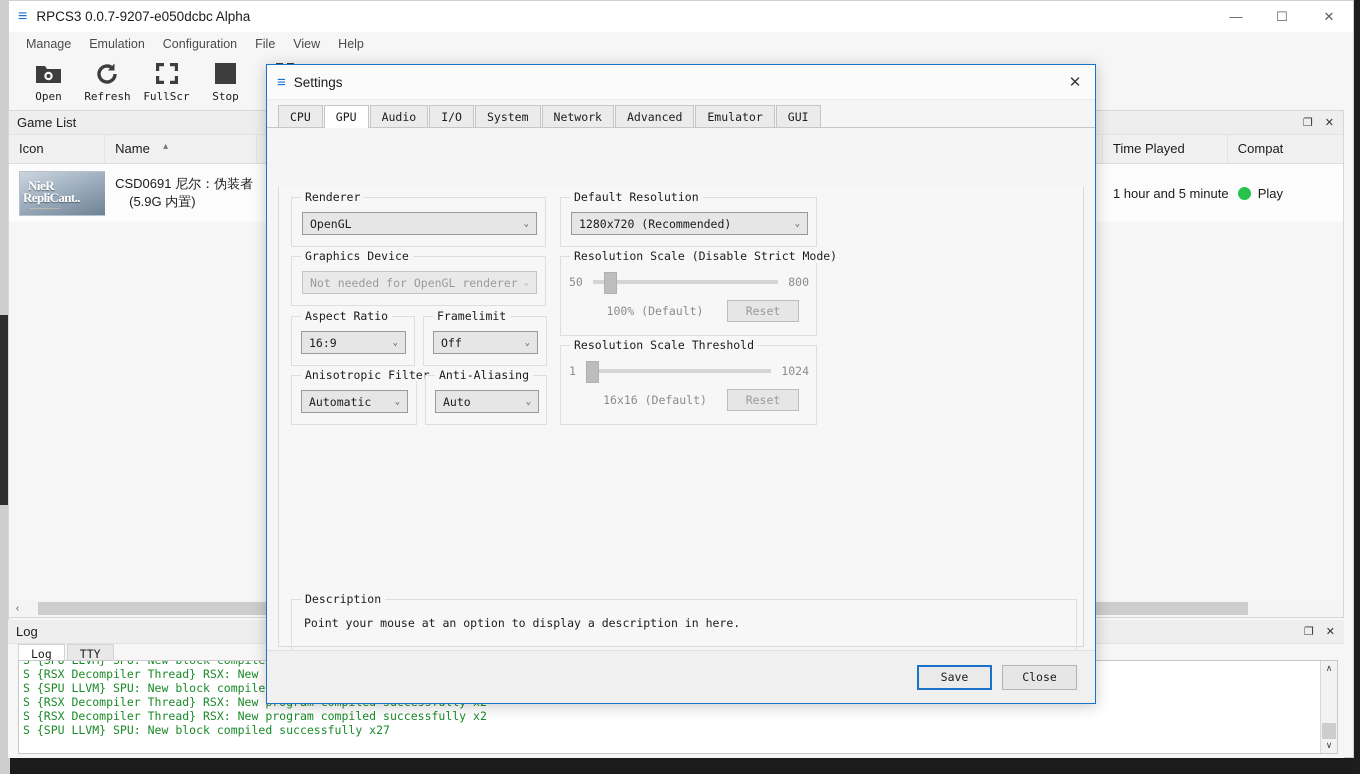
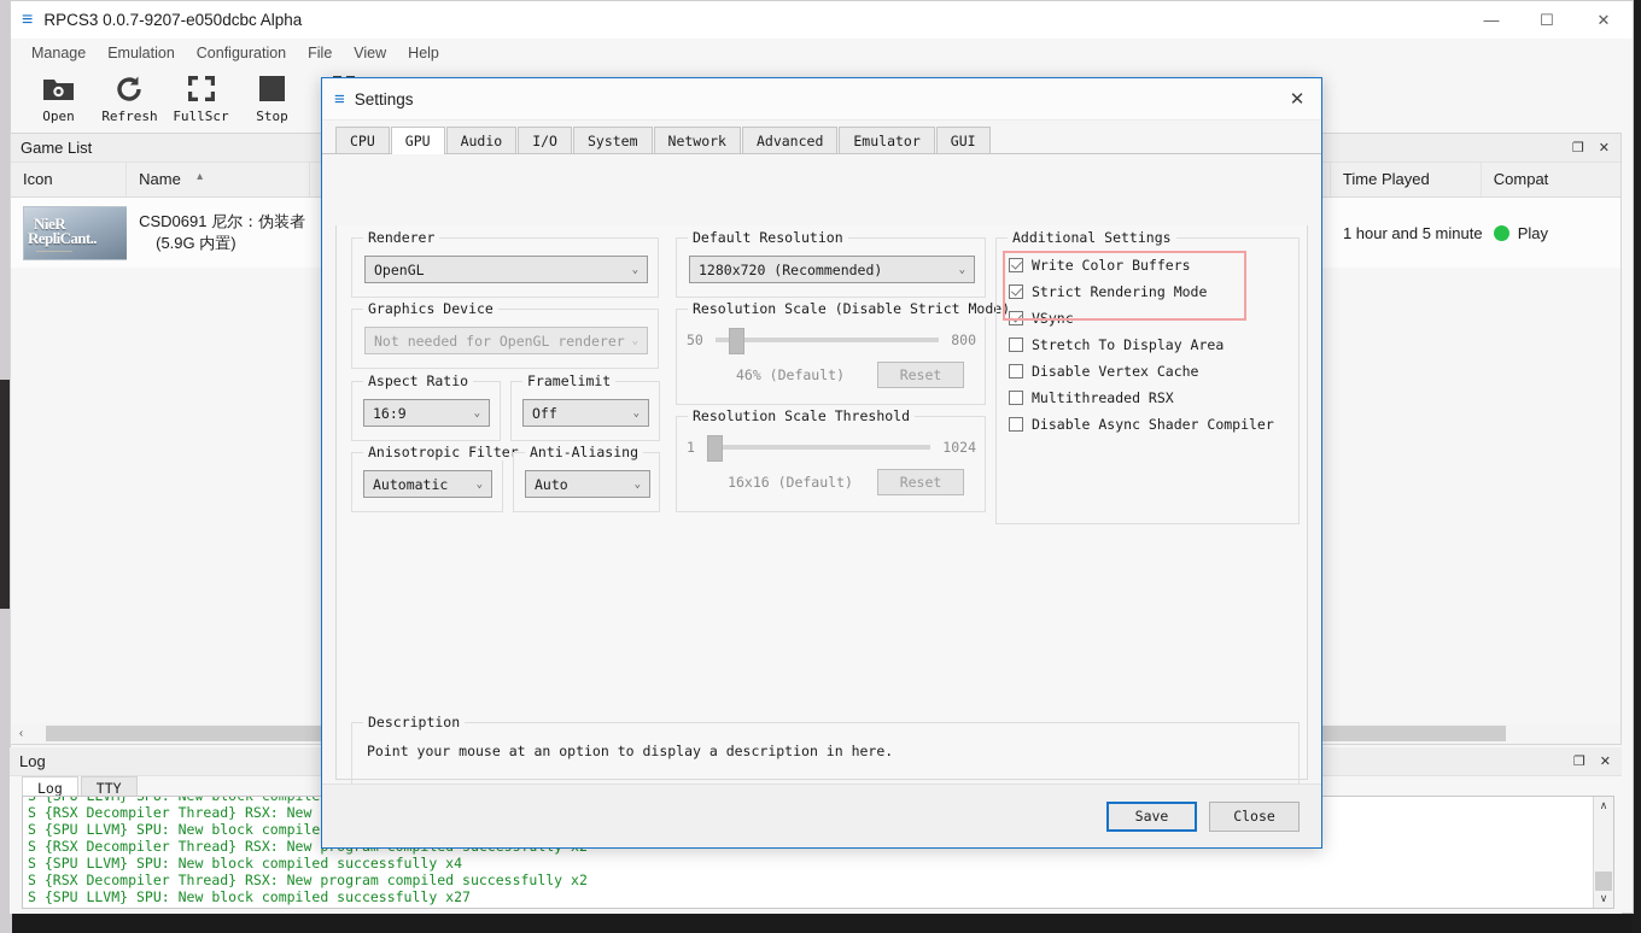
  ≡
  RPCS3 0.0.7-9207-e050dcbc Alpha
  —
  ☐
  ✕
  Manage
  Emulation
  Configuration
  File
  View
  Help
  Open
  Refresh
  FullScr
  Stop
  Game List
  ❐
  ✕
  Icon
  Name
  ▴
  Time Played
  Compat
  NieR
  RepliCant..
  CSD0691 尼尔：伪装者
  (5.9G 内置)
  1 hour and 5 minute
  Play
  ‹
  Log
  ❐
  ✕
  Log
  TTY
  S {SPU LLVM} SPU: New block compile
  S {RSX Decompiler Thread} RSX: New
  S {SPU LLVM} SPU: New block compile
+ S {SPU LLVM} SPU: New block compiled successfully x4
  S {RSX Decompiler Thread} RSX: New program compiled successfully x2
  S {SPU LLVM} SPU: New block compiled successfully x27
  ∧
  ∨
  ≡
  Settings
  ✕
  CPU
  GPU
  Audio
  I/O
  System
  Network
  Advanced
  Emulator
  GUI
  Renderer
  OpenGL
  ⌄
  Graphics Device
  Not needed for OpenGL renderer
  ⌄
  Aspect Ratio
  16:9
  ⌄
  Framelimit
  Off
  ⌄
  Anisotropic Filter
  Automatic
  ⌄
  Anti-Aliasing
  Auto
  ⌄
  Default Resolution
  1280x720 (Recommended)
  ⌄
  Resolution Scale (Disable Strict Mode)
  50
  800
- 100% (Default)
+ 46% (Default)
  Reset
  Resolution Scale Threshold
  1
  1024
  16x16 (Default)
  Reset
+ Additional Settings
+ Write Color Buffers
+ Strict Rendering Mode
+ VSync
+ Stretch To Display Area
+ Disable Vertex Cache
+ Multithreaded RSX
+ Disable Async Shader Compiler
  Description
  Point your mouse at an option to display a description in here.
  Save
  Close
